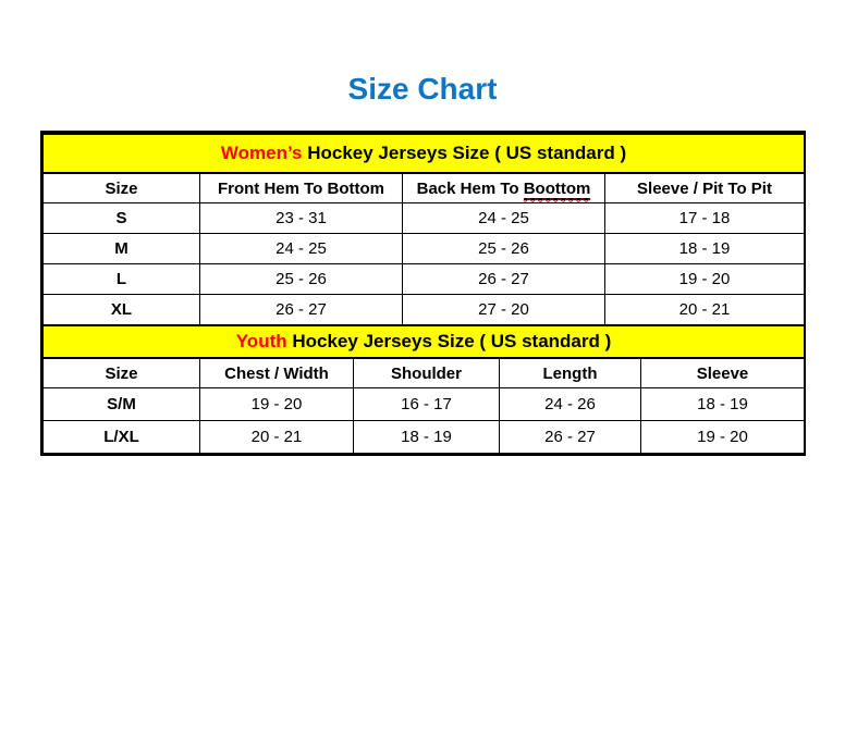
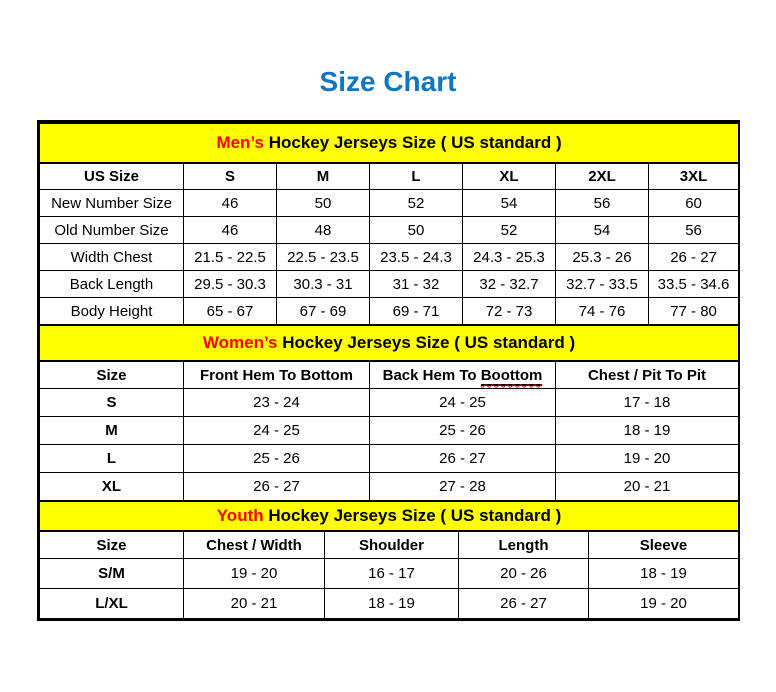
  Size Chart
+ Men’s Hockey Jerseys Size ( US standard )
+ US Size	S	M	L	XL	2XL	3XL
+ New Number Size	46	50	52	54	56	60
+ Old Number Size	46	48	50	52	54	56
+ Width Chest	21.5 - 22.5	22.5 - 23.5	23.5 - 24.3	24.3 - 25.3	25.3 - 26	26 - 27
+ Back Length	29.5 - 30.3	30.3 - 31	31 - 32	32 - 32.7	32.7 - 33.5	33.5 - 34.6
+ Body Height	65 - 67	67 - 69	69 - 71	72 - 73	74 - 76	77 - 80
  Women’s Hockey Jerseys Size ( US standard )
- Size	Front Hem To Bottom	Back Hem To Boottom	Sleeve / Pit To Pit
+ Size	Front Hem To Bottom	Back Hem To Boottom	Chest / Pit To Pit
- S	23 - 31	24 - 25	17 - 18
+ S	23 - 24	24 - 25	17 - 18
  M	24 - 25	25 - 26	18 - 19
  L	25 - 26	26 - 27	19 - 20
- XL	26 - 27	27 - 20	20 - 21
+ XL	26 - 27	27 - 28	20 - 21
  Youth Hockey Jerseys Size ( US standard )
  Size	Chest / Width	Shoulder	Length	Sleeve
- S/M	19 - 20	16 - 17	24 - 26	18 - 19
+ S/M	19 - 20	16 - 17	20 - 26	18 - 19
  L/XL	20 - 21	18 - 19	26 - 27	19 - 20
